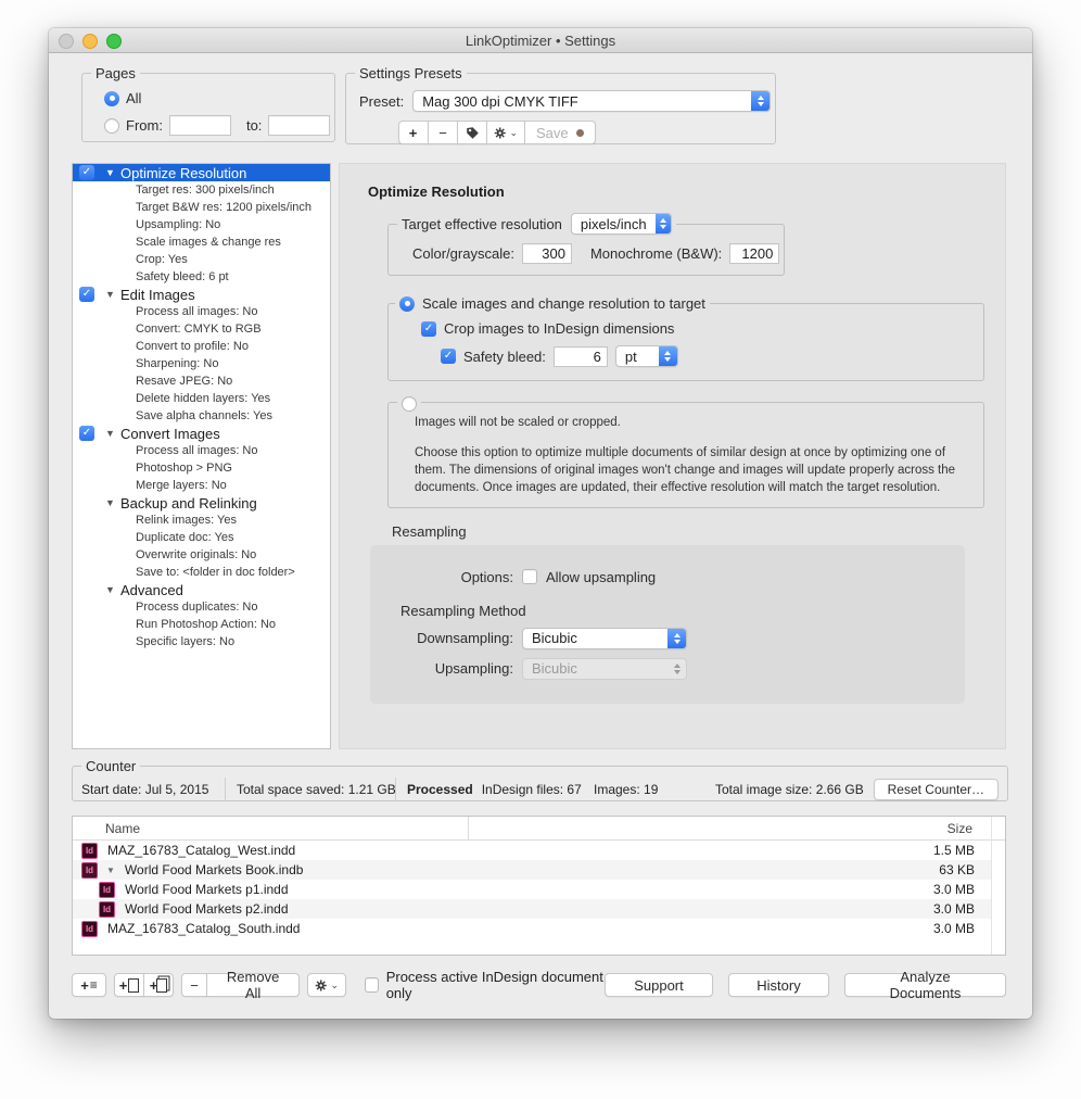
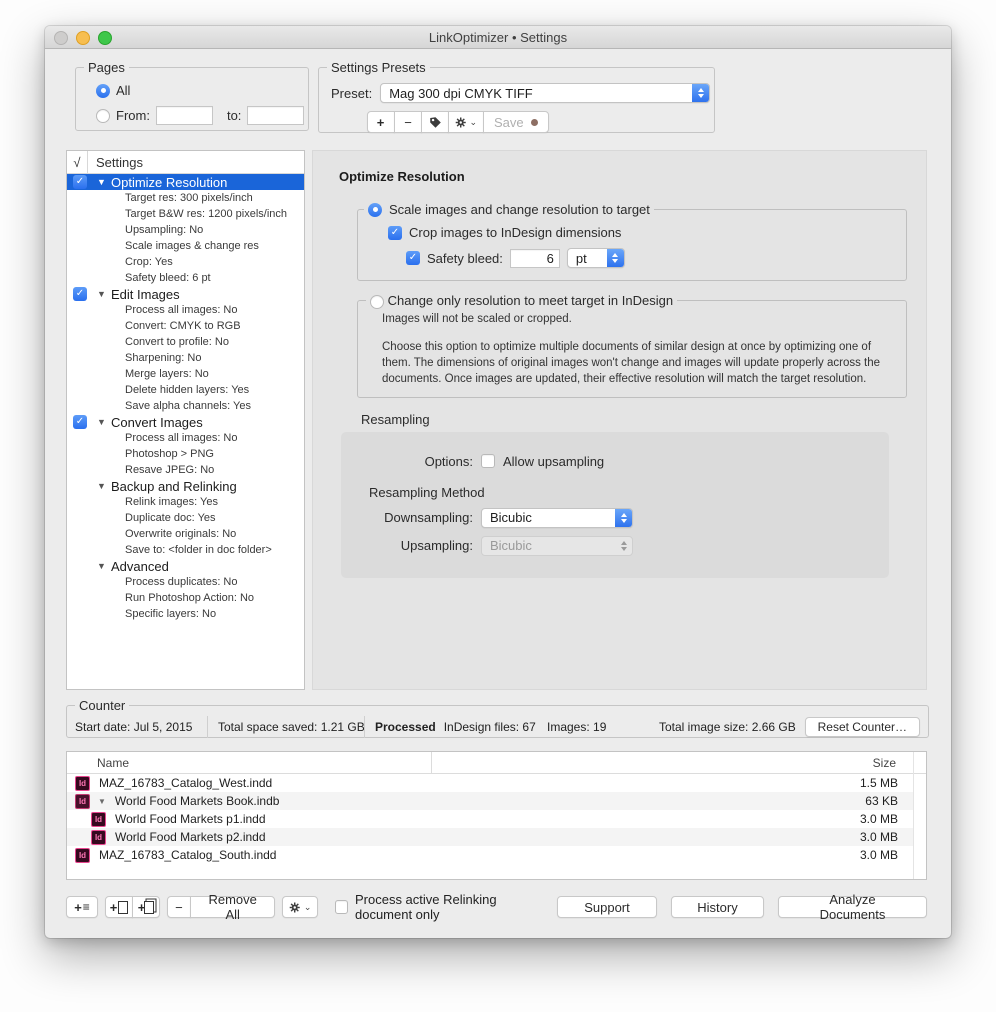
  LinkOptimizer • Settings
  Pages
  All
  From:
  to:
  Settings Presets
  Preset:
  Mag 300 dpi CMYK TIFF
  +
  −
  ⌄
  Save
+ √
+ Settings
  ✓
  ▼
  Optimize Resolution
  Target res: 300 pixels/inch
  Target B&W res: 1200 pixels/inch
  Upsampling: No
  Scale images & change res
  Crop: Yes
  Safety bleed: 6 pt
  ✓
  ▼
  Edit Images
  Process all images: No
  Convert: CMYK to RGB
  Convert to profile: No
  Sharpening: No
- Resave JPEG: No
+ Merge layers: No
  Delete hidden layers: Yes
  Save alpha channels: Yes
  ✓
  ▼
  Convert Images
  Process all images: No
  Photoshop > PNG
- Merge layers: No
+ Resave JPEG: No
  ▼
  Backup and Relinking
  Relink images: Yes
  Duplicate doc: Yes
  Overwrite originals: No
  Save to: <folder in doc folder>
  ▼
  Advanced
  Process duplicates: No
  Run Photoshop Action: No
  Specific layers: No
  Optimize Resolution
- Target effective resolution
- pixels/inch
- Color/grayscale:
- 300
- Monochrome (B&W):
- 1200
  Scale images and change resolution to target
  ✓
  Crop images to InDesign dimensions
  ✓
  Safety bleed:
  6
  pt
+ Change only resolution to meet target in InDesign
  Images will not be scaled or cropped.
  Choose this option to optimize multiple documents of similar design at once by optimizing one of them. The dimensions of original images won't change and images will update properly across the documents. Once images are updated, their effective resolution will match the target resolution.
  Resampling
  Options:
  Allow upsampling
  Resampling Method
  Downsampling:
  Bicubic
  Upsampling:
  Bicubic
  Counter
  Start date: Jul 5, 2015
  Total space saved: 1.21 GB
  Processed InDesign files: 67
  Images: 19
  Total image size: 2.66 GB
  Reset Counter…
  Name
  Size
  Id
  MAZ_16783_Catalog_West.indd
  1.5 MB
  Id
  ▼
  World Food Markets Book.indb
  63 KB
  Id
  World Food Markets p1.indd
  3.0 MB
  Id
  World Food Markets p2.indd
  3.0 MB
  Id
  MAZ_16783_Catalog_South.indd
  3.0 MB
  +
  ≡
  +
  +
  −
  Remove All
  ⌄
- Process active InDesign document only
+ Process active Relinking document only
  Support
  History
  Analyze Documents
